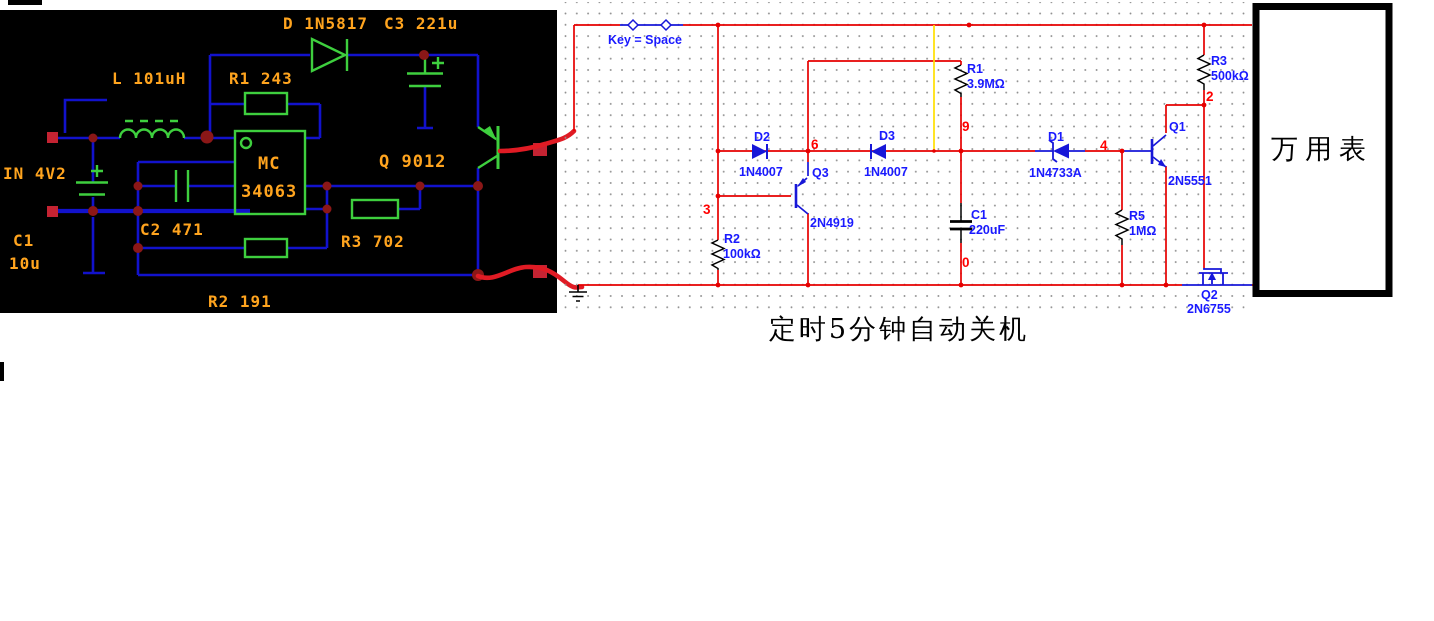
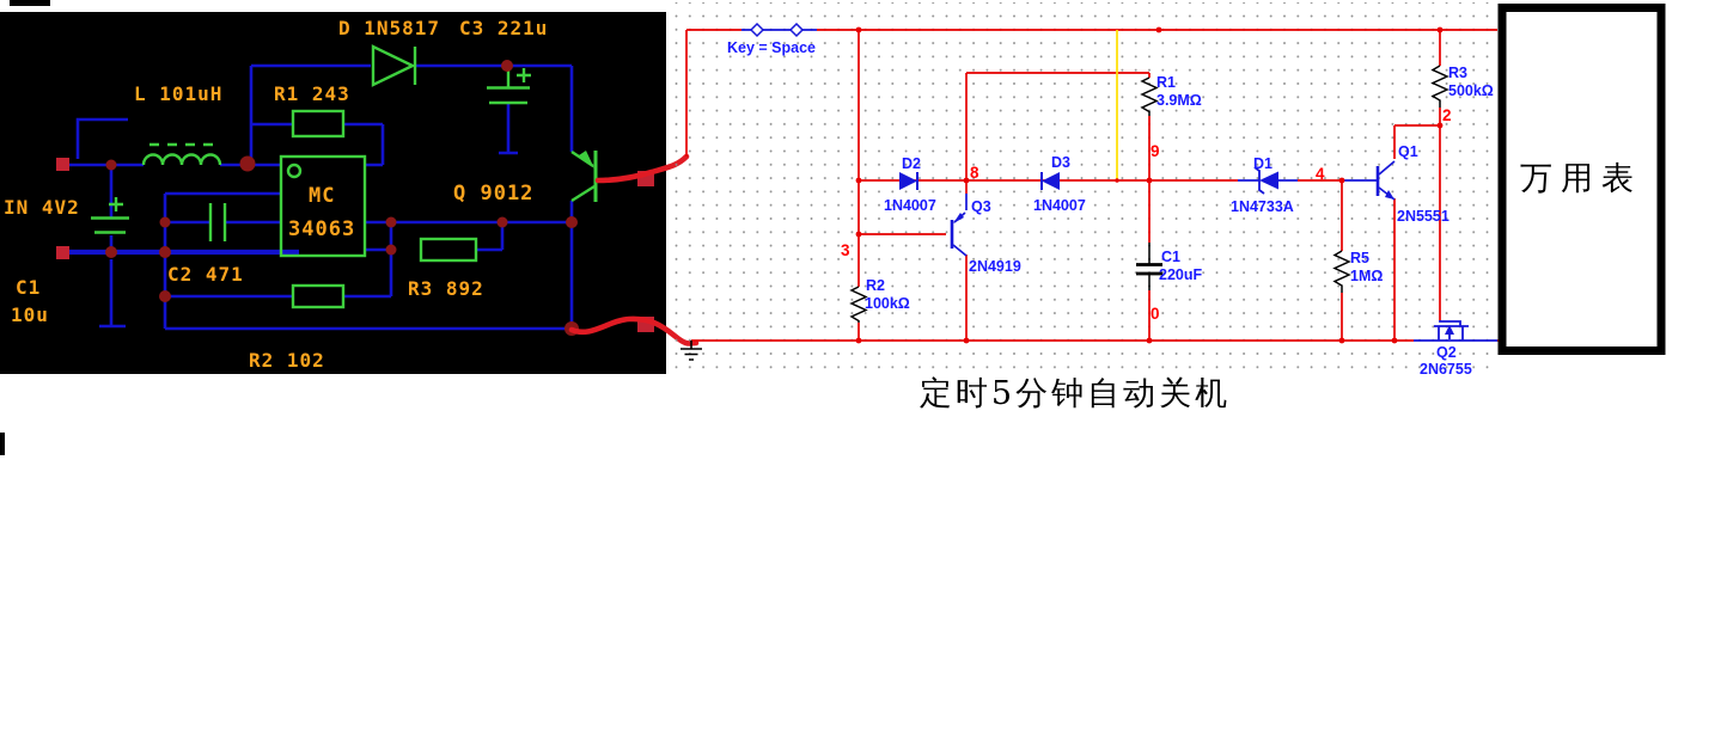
  D 1N5817
  C3 221u
  L 101uH
  R1 243
  IN 4V2
  C1
  10u
  C2 471
  MC
  34063
  Q 9012
- R3 702
+ R3 892
- R2 191
+ R2 102
  Key = Space
  D2
  1N4007
  D3
  1N4007
  D1
  1N4733A
  Q3
  2N4919
  Q1
  2N5551
  Q2
  2N6755
  R1
  3.9MΩ
  R2
  100kΩ
  R3
  500kΩ
  R5
  1MΩ
  C1
  220uF
- 6
+ 8
  3
  9
  0
  4
  2
  万用表
  定时5分钟自动关机
